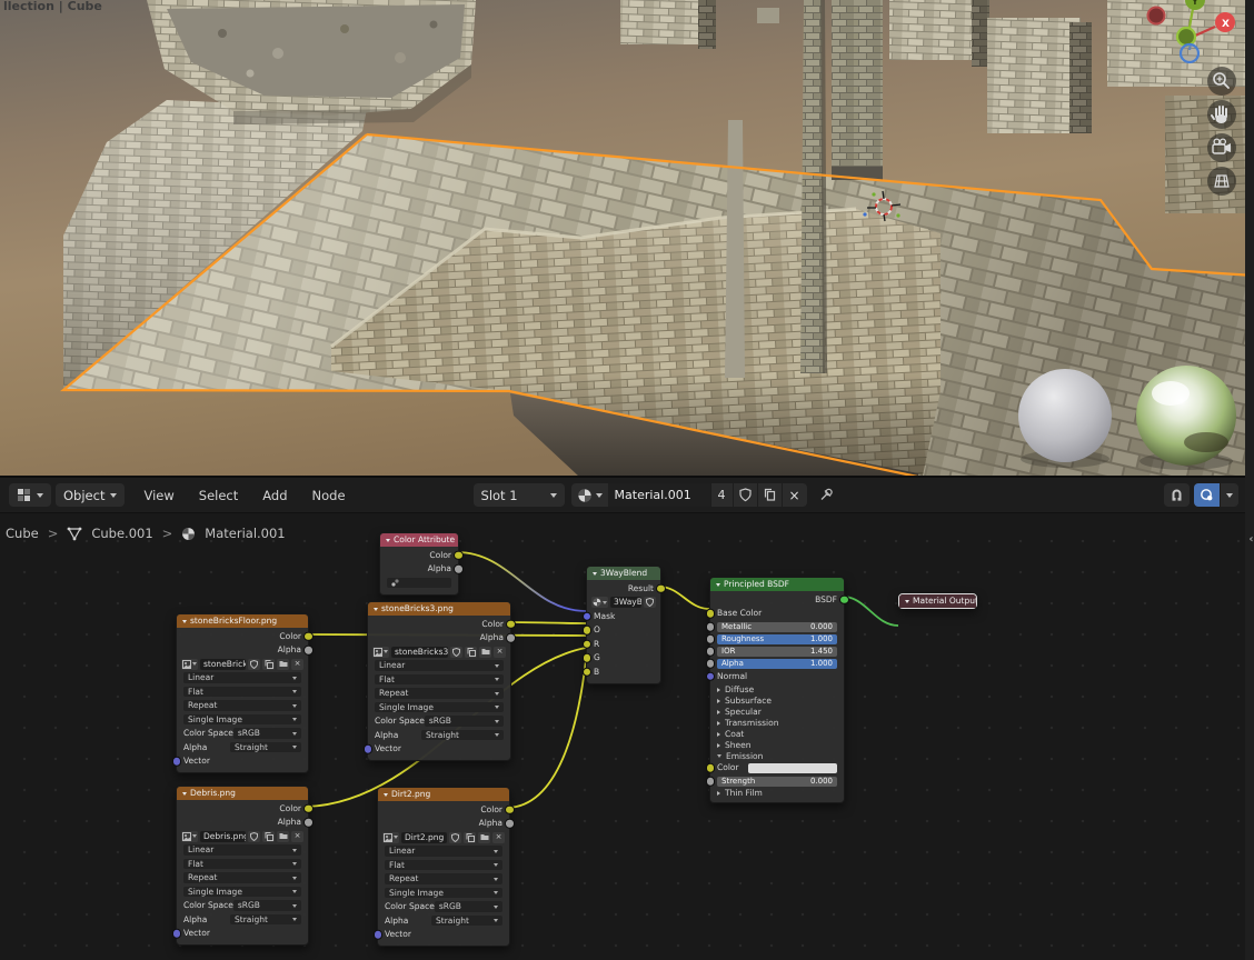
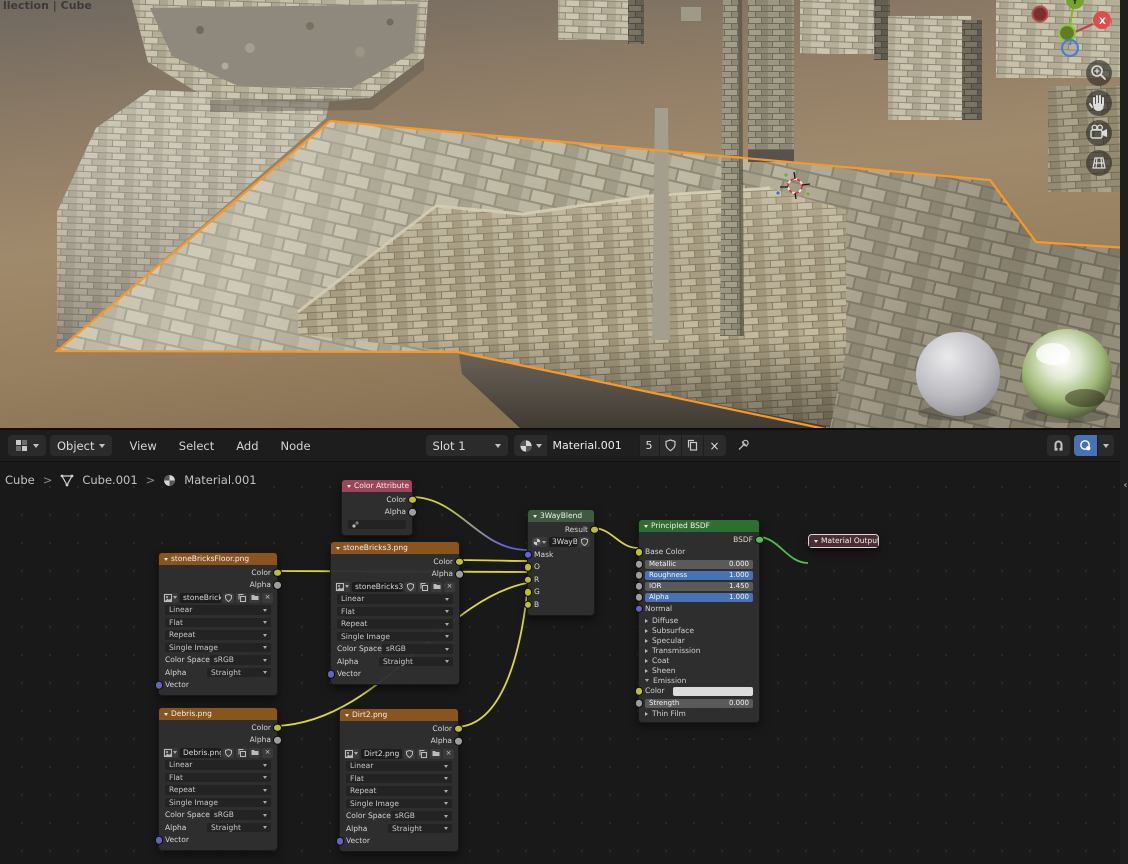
  Y
  X
  llection | Cube
  Object
  View
  Select
  Add
  Node
  Slot 1
  Material.001
- 4
+ 5
  ×
  Cube
  >
  Cube.001
  >
  Material.001
  Color Attribute
  Color
  Alpha
  stoneBricksFloor.png
  Color
  Alpha
  ×
  Linear
  Flat
  Repeat
  Single Image
  Color Space
  sRGB
  Alpha
  Straight
  Vector
  stoneBricks3.png
  Color
  Alpha
  stoneBricks3
  ×
  Linear
  Flat
  Repeat
  Single Image
  Color Space
  sRGB
  Alpha
  Straight
  Vector
  Debris.png
  Color
  Alpha
  Debris.pn
  ×
  Linear
  Flat
  Repeat
  Single Image
  Color Space
  sRGB
  Alpha
  Straight
  Vector
  Dirt2.png
  Color
  Alpha
  Dirt2.png
  ×
  Linear
  Flat
  Repeat
  Single Image
  Color Space
  sRGB
  Alpha
  Straight
  Vector
  3WayBlend
  Result
  Mask
  O
  R
  G
  B
  Principled BSDF
  BSDF
  Base Color
  Metallic
  0.000
  Roughness
  1.000
  IOR
  1.450
  Alpha
  1.000
  Normal
  Diffuse
  Subsurface
  Specular
  Transmission
  Coat
  Sheen
  Emission
  Color
  Strength
  0.000
  Thin Film
  Material Outpu
  ‹
